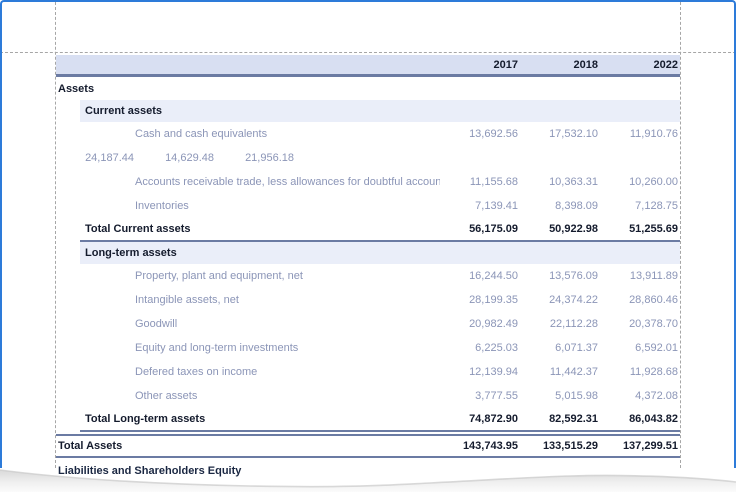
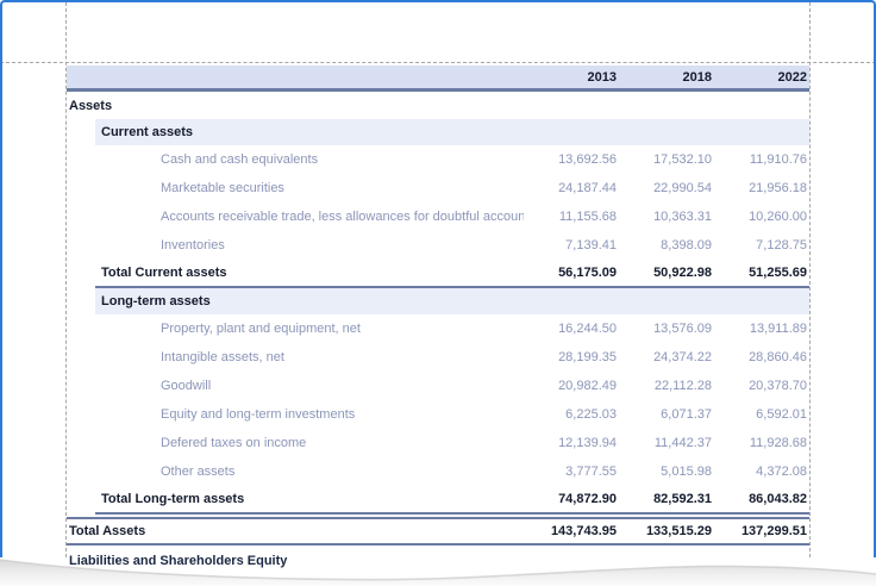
- 2017
+ 2013
  2018
  2022
  Assets
  Current assets
  Cash and cash equivalents
  13,692.56
  17,532.10
  11,910.76
+ Marketable securities
  24,187.44
- 14,629.48
+ 22,990.54
  21,956.18
  Accounts receivable trade, less allowances for doubtful accoun
  11,155.68
  10,363.31
  10,260.00
  Inventories
  7,139.41
  8,398.09
  7,128.75
  Total Current assets
  56,175.09
  50,922.98
  51,255.69
  Long-term assets
  Property, plant and equipment, net
  16,244.50
  13,576.09
  13,911.89
  Intangible assets, net
  28,199.35
  24,374.22
  28,860.46
  Goodwill
  20,982.49
  22,112.28
  20,378.70
  Equity and long-term investments
  6,225.03
  6,071.37
  6,592.01
  Defered taxes on income
  12,139.94
  11,442.37
  11,928.68
  Other assets
  3,777.55
  5,015.98
  4,372.08
  Total Long-term assets
  74,872.90
  82,592.31
  86,043.82
  Total Assets
  143,743.95
  133,515.29
  137,299.51
  Liabilities and Shareholders Equity
